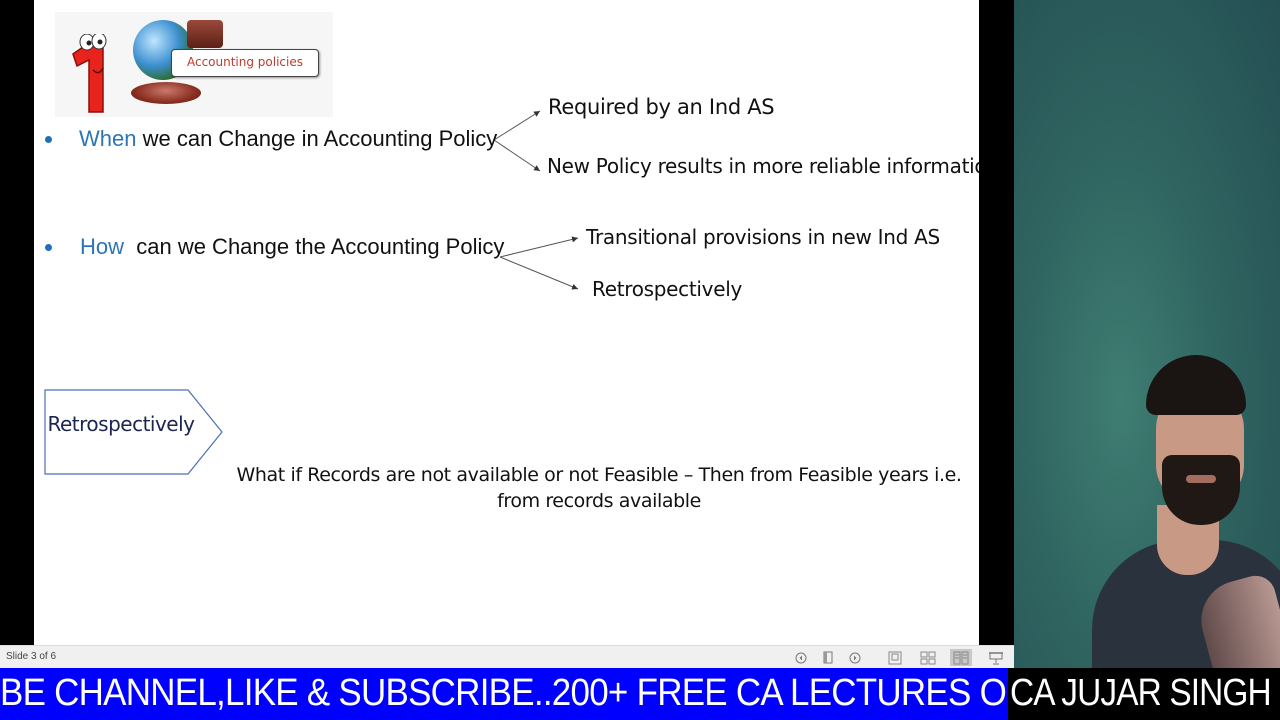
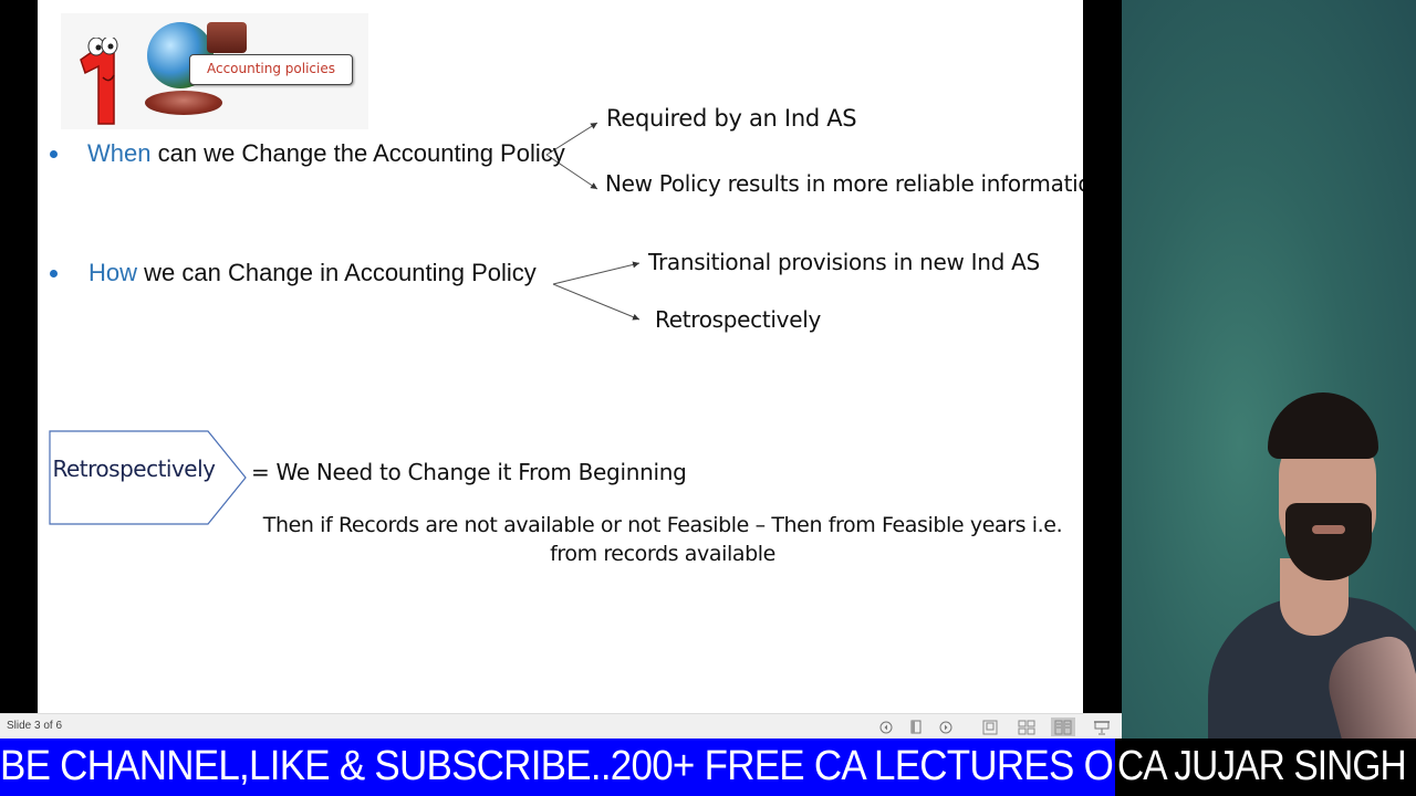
  Accounting policies
- When we can Change in Accounting Policy
+ When can we Change the Accounting Policy
  Required by an Ind AS
  New Policy results in more reliable informati
- How can we Change the Accounting Policy
+ How we can Change in Accounting Policy
  Transitional provisions in new Ind AS
  Retrospectively
  Retrospectively
+ = We Need to Change it From Beginning
- What if Records are not available or not Feasible – Then from Feasible years i.e.
+ Then if Records are not available or not Feasible – Then from Feasible years i.e.
  from records available
  Slide 3 of 6
  BE CHANNEL,LIKE & SUBSCRIBE..200+ FREE CA LECTURES O
  CA JUJAR SINGH
